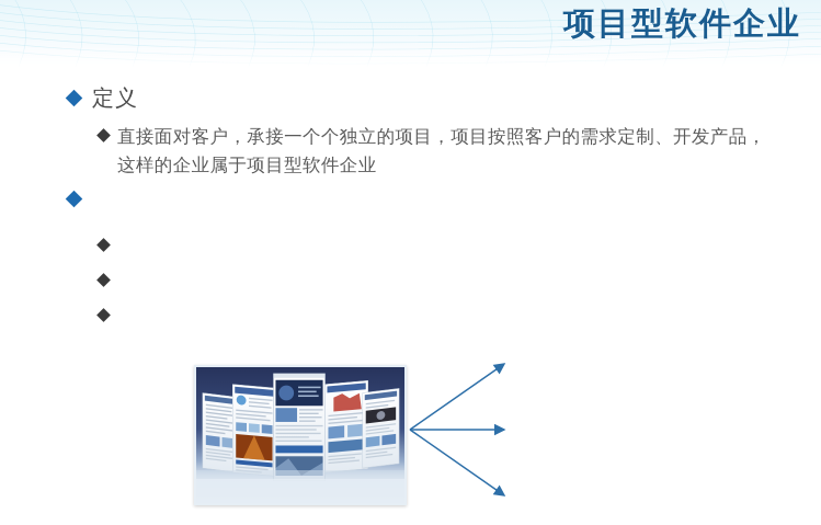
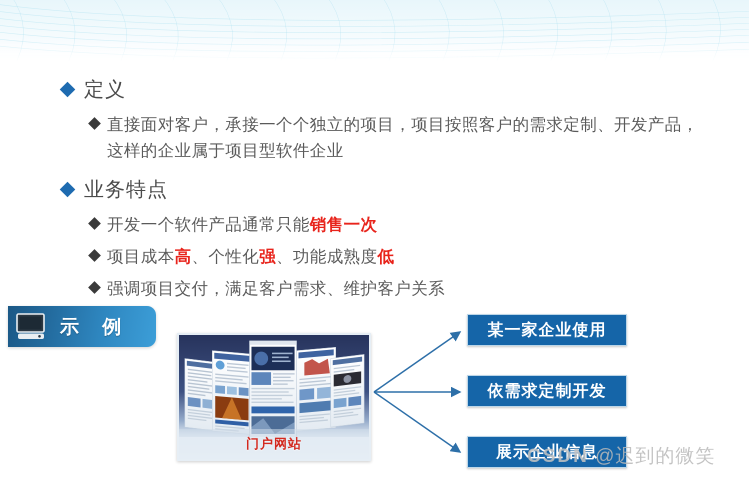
- 项目型软件企业
  定义
  直接面对客户，承接一个个独立的项目，项目按照客户的需求定制、开发产品，这样的企业属于项目型软件企业
+ 业务特点
+ 开发一个软件产品通常只能销售一次
+ 项目成本高、个性化强、功能成熟度低
+ 强调项目交付，满足客户需求、维护客户关系
+ 示 例
+ 门户网站
+ 某一家企业使用
+ 依需求定制开发
+ 展示企业信息
+ CSDN @迟到的微笑
